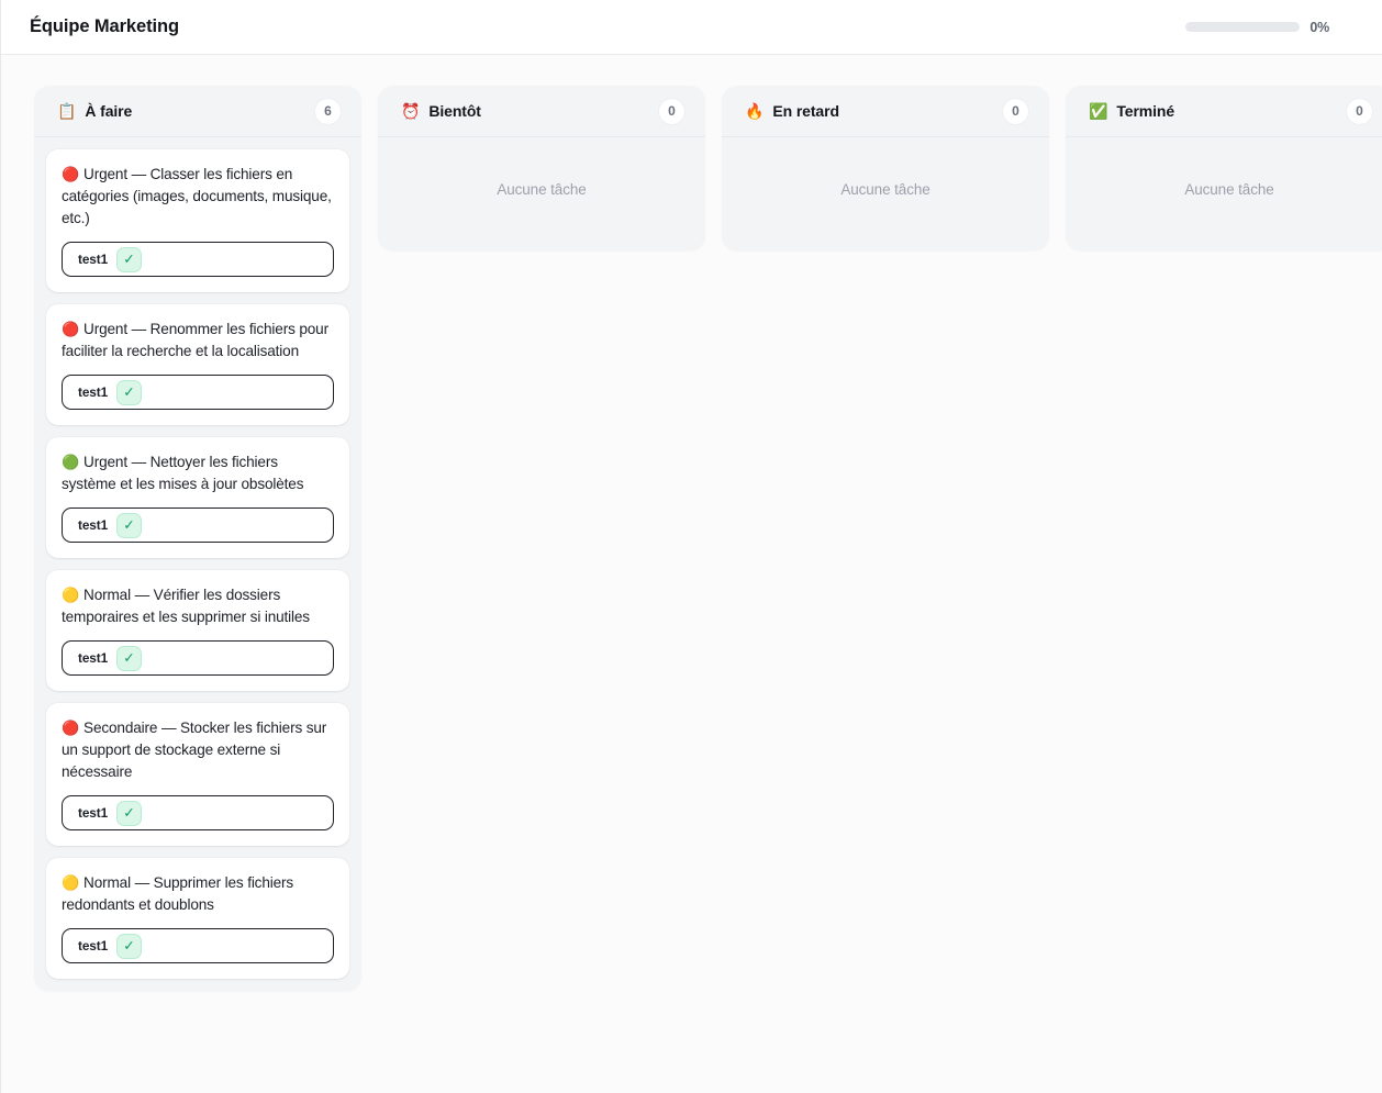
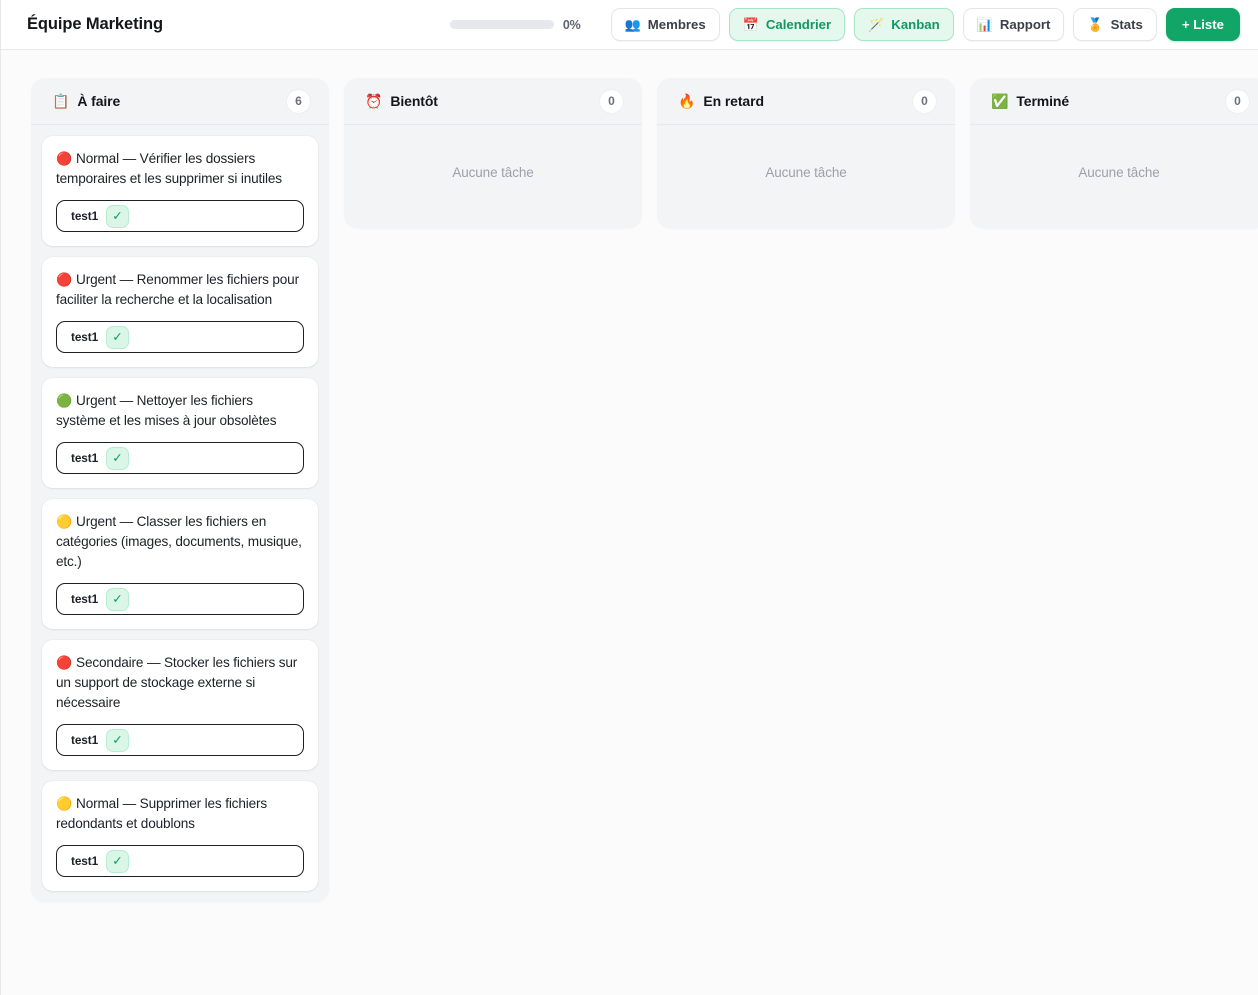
  Équipe Marketing
  0%
+ 👥
+ Membres
+ 📅
+ Calendrier
+ 🪄
+ Kanban
+ 📊
+ Rapport
+ 🏅
+ Stats
+ + Liste
  📋
  À faire
  6
- 🔴 Urgent — Classer les fichiers en catégories (images, documents, musique, etc.)
+ 🔴 Normal — Vérifier les dossiers temporaires et les supprimer si inutiles
  test1
  ✓
  🔴 Urgent — Renommer les fichiers pour faciliter la recherche et la localisation
  test1
  ✓
  🟢 Urgent — Nettoyer les fichiers système et les mises à jour obsolètes
  test1
  ✓
- 🟡 Normal — Vérifier les dossiers temporaires et les supprimer si inutiles
+ 🟡 Urgent — Classer les fichiers en catégories (images, documents, musique, etc.)
  test1
  ✓
  🔴 Secondaire — Stocker les fichiers sur un support de stockage externe si nécessaire
  test1
  ✓
  🟡 Normal — Supprimer les fichiers redondants et doublons
  test1
  ✓
  ⏰
  Bientôt
  0
  Aucune tâche
  🔥
  En retard
  0
  Aucune tâche
  ✅
  Terminé
  0
  Aucune tâche
